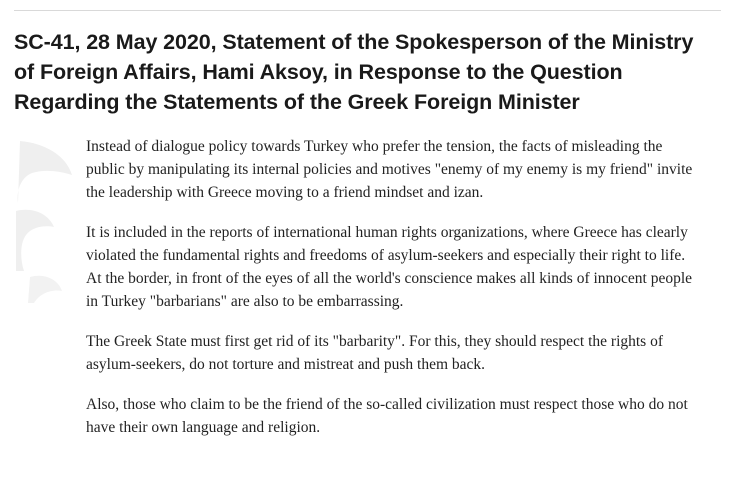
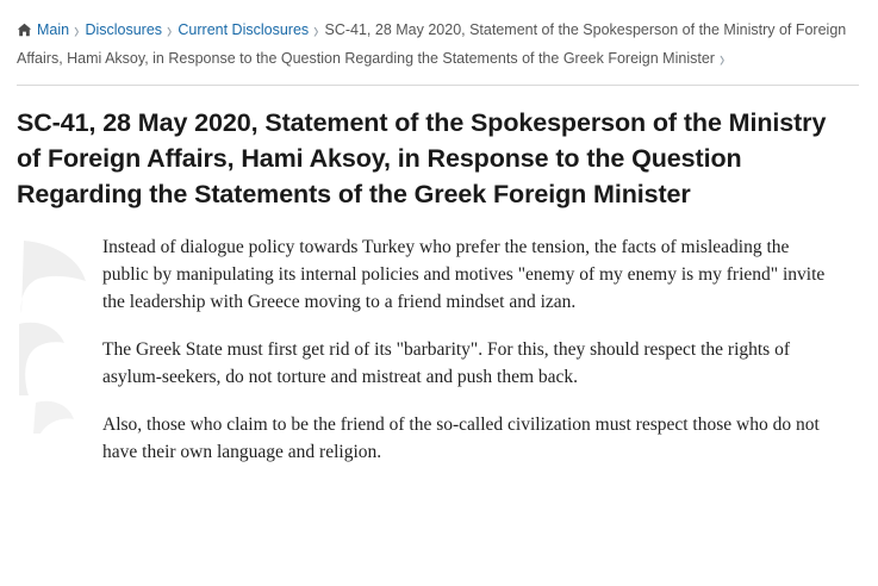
+ Main › Disclosures › Current Disclosures › SC-41, 28 May 2020, Statement of the Spokesperson of the Ministry of Foreign Affairs, Hami Aksoy, in Response to the Question Regarding the Statements of the Greek Foreign Minister ›
  SC-41, 28 May 2020, Statement of the Spokesperson of the Ministry of Foreign Affairs, Hami Aksoy, in Response to the Question Regarding the Statements of the Greek Foreign Minister
  Instead of dialogue policy towards Turkey who prefer the tension, the facts of misleading the public by manipulating its internal policies and motives "enemy of my enemy is my friend" invite the leadership with Greece moving to a friend mindset and izan.
- It is included in the reports of international human rights organizations, where Greece has clearly violated the fundamental rights and freedoms of asylum-seekers and especially their right to life. At the border, in front of the eyes of all the world's conscience makes all kinds of innocent people in Turkey "barbarians" are also to be embarrassing.
  The Greek State must first get rid of its "barbarity". For this, they should respect the rights of asylum-seekers, do not torture and mistreat and push them back.
  Also, those who claim to be the friend of the so-called civilization must respect those who do not have their own language and religion.
